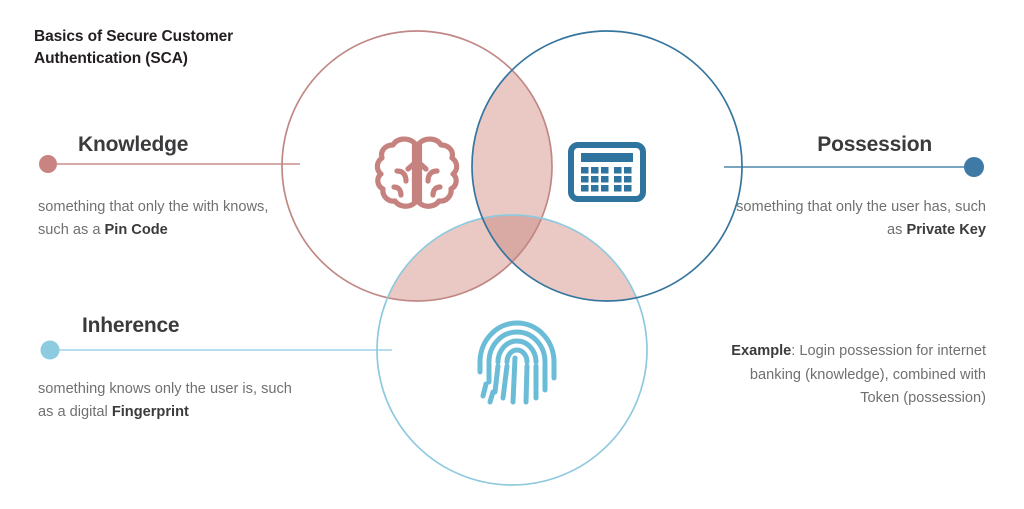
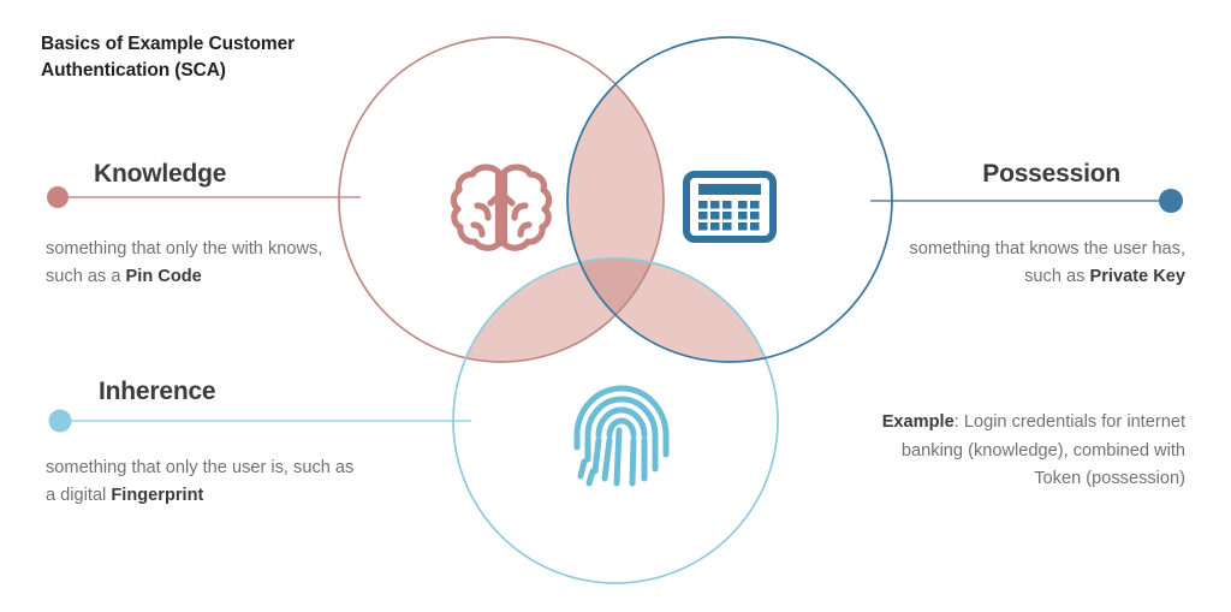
- Basics of Secure Customer Authentication (SCA)
+ Basics of Example Customer Authentication (SCA)
  Knowledge
  something that only the with knows, such as a Pin Code
  Possession
- something that only the user has, such as Private Key
+ something that knows the user has, such as Private Key
  Inherence
- something knows only the user is, such as a digital Fingerprint
+ something that only the user is, such as a digital Fingerprint
- Example: Login possession for internet banking (knowledge), combined with Token (possession)
+ Example: Login credentials for internet banking (knowledge), combined with Token (possession)
